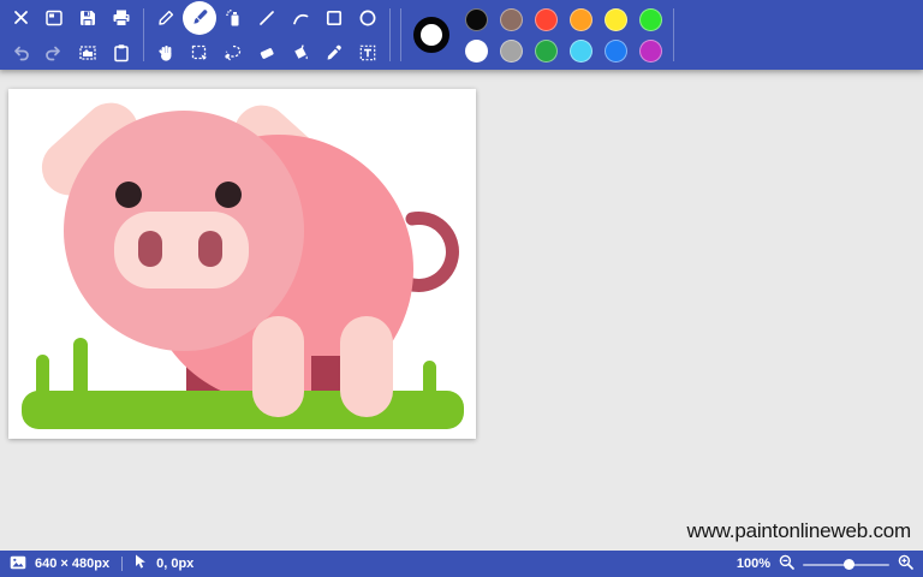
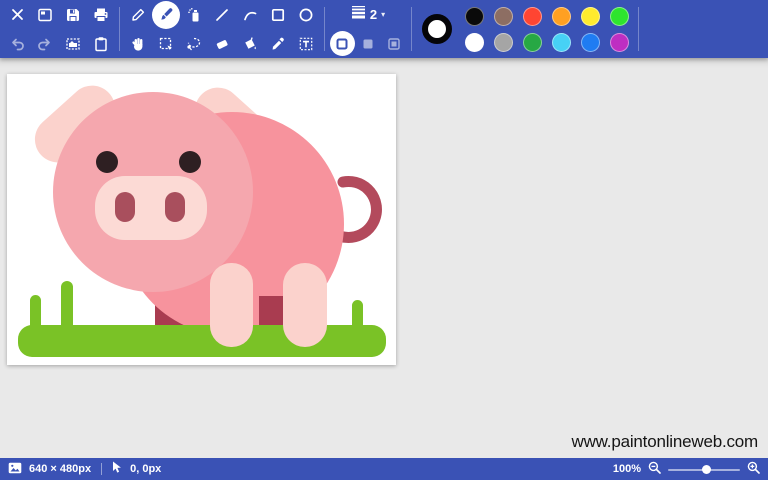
+ 2
+ ▾
  www.paintonlineweb.com
  640 × 480px
  0, 0px
  100%
